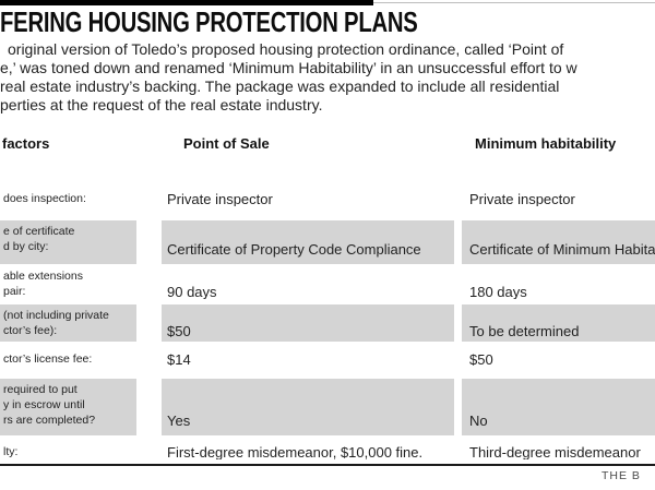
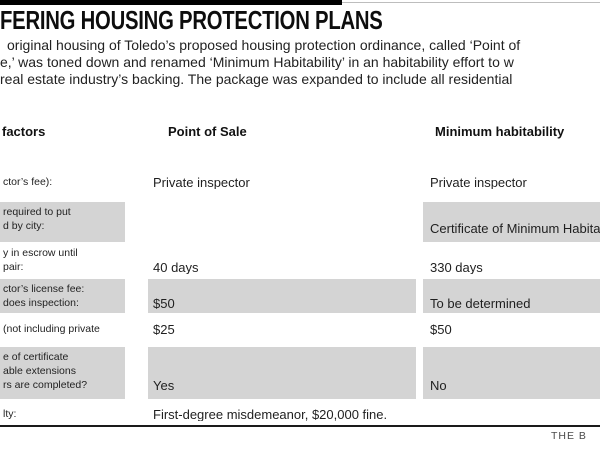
  FERING HOUSING PROTECTION PLANS
- original version of Toledo’s proposed housing protection ordinance, called ‘Point of
+ original housing of Toledo’s proposed housing protection ordinance, called ‘Point of
- e,’ was toned down and renamed ‘Minimum Habitability’ in an unsuccessful effort to w
+ e,’ was toned down and renamed ‘Minimum Habitability’ in an habitability effort to w
  real estate industry’s backing. The package was expanded to include all residential
- perties at the request of the real estate industry.
  factors
  Point of Sale
  Minimum habitability
- does inspection:
+ ctor’s fee):
  Private inspector
  Private inspector
- e of certificate
+ required to put
  d by city:
- Certificate of Property Code Compliance
  Certificate of Minimum Habita
- able extensions
+ y in escrow until
  pair:
- 90 days
+ 40 days
- 180 days
+ 330 days
- (not including private
+ ctor’s license fee:
- ctor’s fee):
+ does inspection:
  $50
  To be determined
- ctor’s license fee:
+ (not including private
- $14
+ $25
  $50
- required to put
+ e of certificate
- y in escrow until
+ able extensions
  rs are completed?
  Yes
  No
  lty:
- First-degree misdemeanor, $10,000 fine.
+ First-degree misdemeanor, $20,000 fine.
- Third-degree misdemeanor
  THE B
